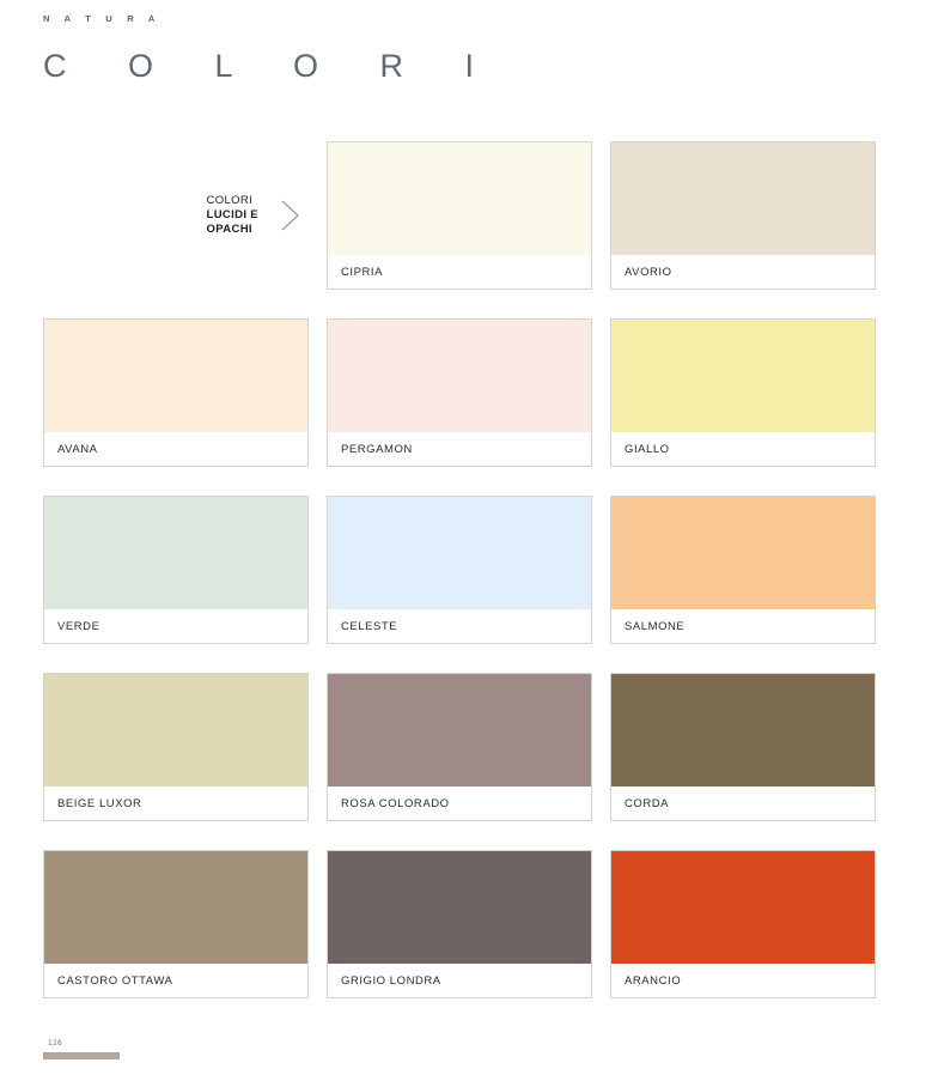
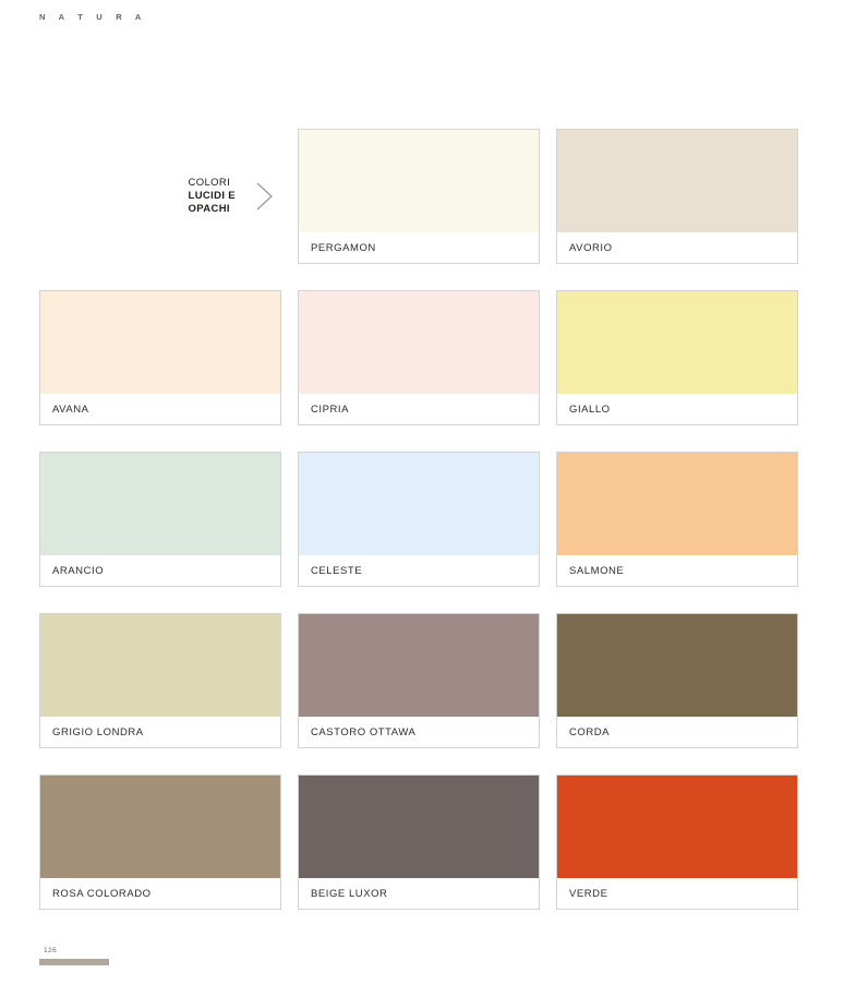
  N A T U R A
- C O L O R I
  COLORI
  LUCIDI E
  OPACHI
- CIPRIA
+ PERGAMON
  AVORIO
  AVANA
- PERGAMON
+ CIPRIA
  GIALLO
- VERDE
+ ARANCIO
  CELESTE
  SALMONE
- BEIGE LUXOR
+ GRIGIO LONDRA
- ROSA COLORADO
+ CASTORO OTTAWA
  CORDA
- CASTORO OTTAWA
+ ROSA COLORADO
- GRIGIO LONDRA
+ BEIGE LUXOR
- ARANCIO
+ VERDE
